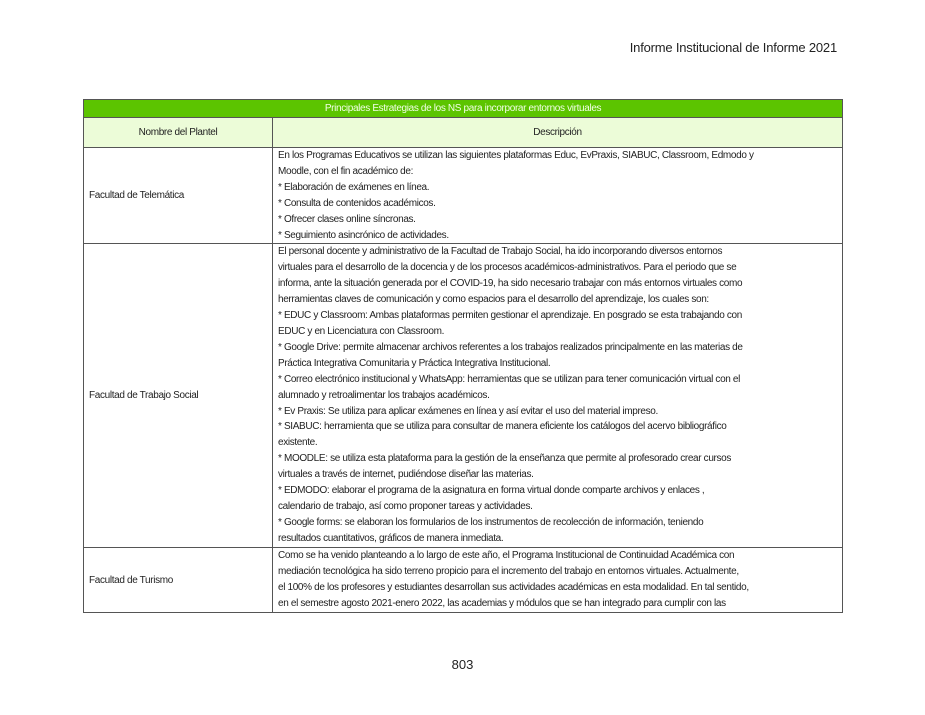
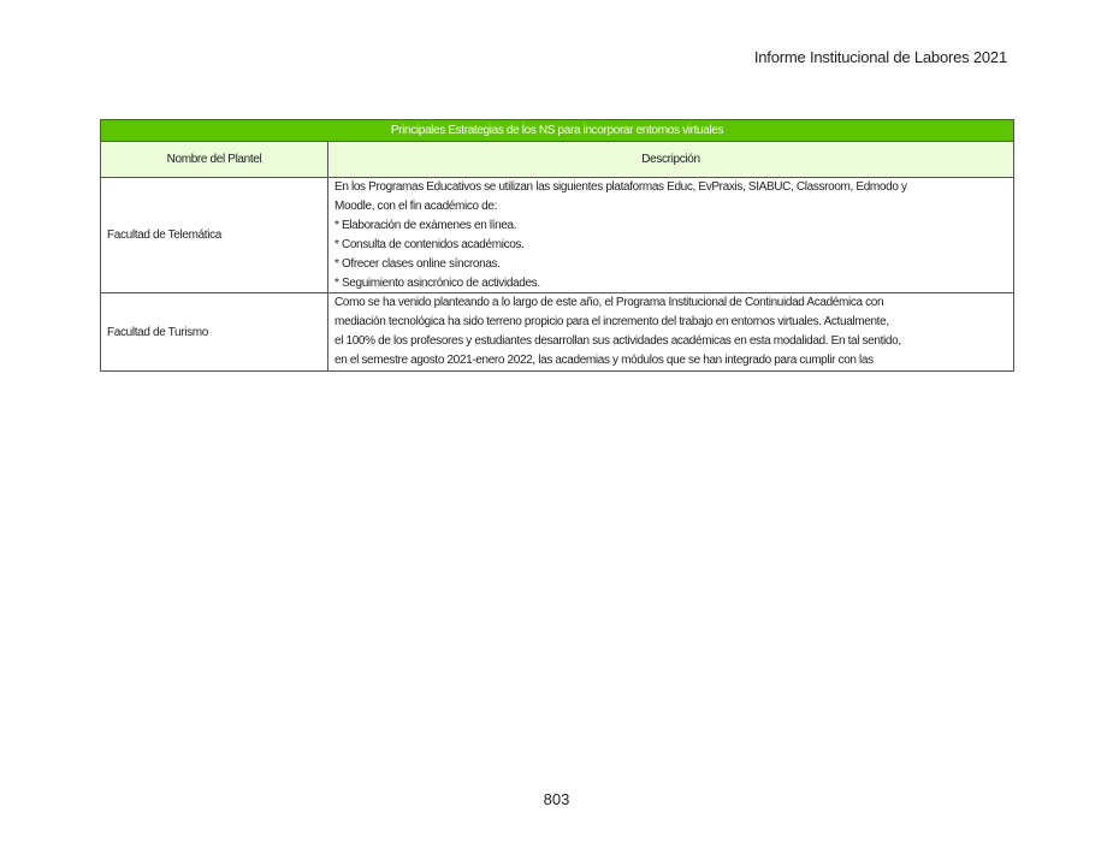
- Informe Institucional de Informe 2021
+ Informe Institucional de Labores 2021
  Principales Estrategias de los NS para incorporar entornos virtuales
  Nombre del Plantel	Descripción
  Facultad de Telemática	En los Programas Educativos se utilizan las siguientes plataformas Educ, EvPraxis, SIABUC, Classroom, Edmodo y Moodle, con el fin académico de: * Elaboración de exámenes en línea. * Consulta de contenidos académicos. * Ofrecer clases online síncronas. * Seguimiento asincrónico de actividades.
- Facultad de Trabajo Social	El personal docente y administrativo de la Facultad de Trabajo Social, ha ido incorporando diversos entornos virtuales para el desarrollo de la docencia y de los procesos académicos-administrativos. Para el periodo que se informa, ante la situación generada por el COVID-19, ha sido necesario trabajar con más entornos virtuales como herramientas claves de comunicación y como espacios para el desarrollo del aprendizaje, los cuales son: * EDUC y Classroom: Ambas plataformas permiten gestionar el aprendizaje. En posgrado se esta trabajando con EDUC y en Licenciatura con Classroom. * Google Drive: permite almacenar archivos referentes a los trabajos realizados principalmente en las materias de Práctica Integrativa Comunitaria y Práctica Integrativa Institucional. * Correo electrónico institucional y WhatsApp: herramientas que se utilizan para tener comunicación virtual con el alumnado y retroalimentar los trabajos académicos. * Ev Praxis: Se utiliza para aplicar exámenes en línea y así evitar el uso del material impreso. * SIABUC: herramienta que se utiliza para consultar de manera eficiente los catálogos del acervo bibliográfico existente. * MOODLE: se utiliza esta plataforma para la gestión de la enseñanza que permite al profesorado crear cursos virtuales a través de internet, pudiéndose diseñar las materias. * EDMODO: elaborar el programa de la asignatura en forma virtual donde comparte archivos y enlaces , calendario de trabajo, así como proponer tareas y actividades. * Google forms: se elaboran los formularios de los instrumentos de recolección de información, teniendo resultados cuantitativos, gráficos de manera inmediata.
  Facultad de Turismo	Como se ha venido planteando a lo largo de este año, el Programa Institucional de Continuidad Académica con mediación tecnológica ha sido terreno propicio para el incremento del trabajo en entornos virtuales. Actualmente, el 100% de los profesores y estudiantes desarrollan sus actividades académicas en esta modalidad. En tal sentido, en el semestre agosto 2021-enero 2022, las academias y módulos que se han integrado para cumplir con las
  803
